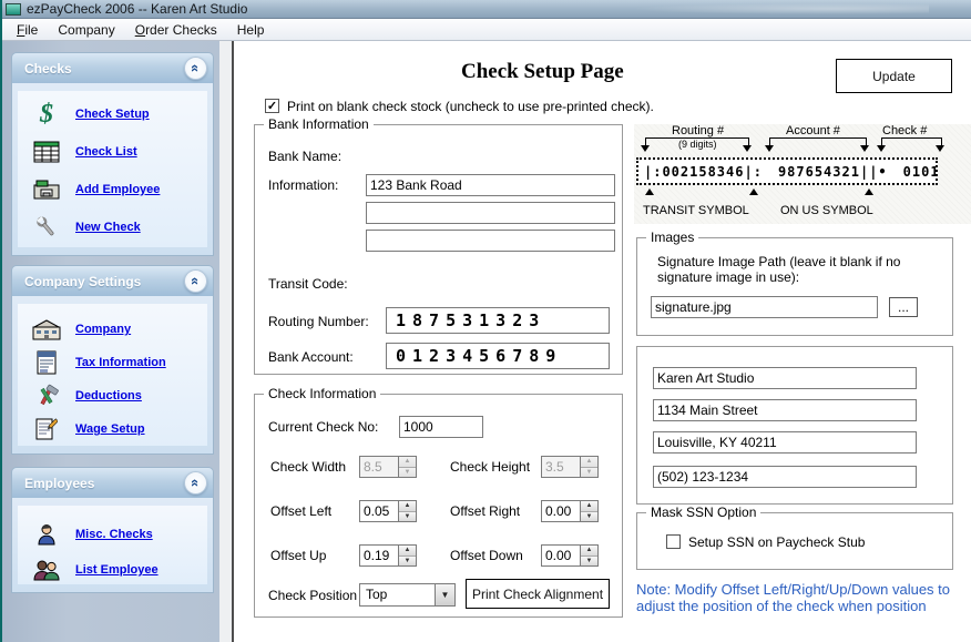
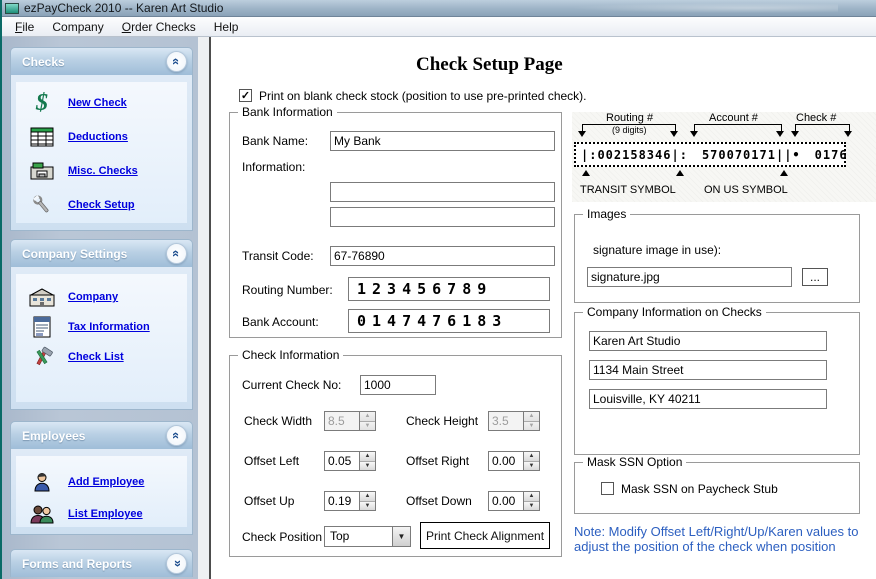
- ezPayCheck 2006 -- Karen Art Studio
+ ezPayCheck 2010 -- Karen Art Studio
  File
  Company
  Order Checks
  Help
  Checks
  $
- Check Setup
+ New Check
- Check List
+ Deductions
- Add Employee
+ Misc. Checks
- New Check
+ Check Setup
  Company Settings
  Company
  Tax Information
- Deductions
+ Check List
- Wage Setup
  Employees
- Misc. Checks
+ Add Employee
  List Employee
+ Forms and Reports
  Check Setup Page
- Update
  ✓
- Print on blank check stock (uncheck to use pre-printed check).
+ Print on blank check stock (position to use pre-printed check).
  Bank Information
  Bank Name:
+ My Bank
  Information:
- 123 Bank Road
  Transit Code:
+ 67-76890
  Routing Number:
- 187531323
+ 123456789
  Bank Account:
- 0123456789
+ 0147476183
  Check Information
  Current Check No:
  1000
  Check Width
  8.5
  Check Height
  3.5
  Offset Left
  0.05
  Offset Right
  0.00
  Offset Up
  0.19
  Offset Down
  0.00
  Check Position
  Top
  ▼
  Print Check Alignment
  Routing #
  (9 digits)
  Account #
  Check #
  |:
  002158346
  |:
- 987654321
+ 570070171
  ||•
- 0101
+ 0176
  TRANSIT SYMBOL
  ON US SYMBOL
  Images
- Signature Image Path (leave it blank if no
  signature image in use):
  signature.jpg
  ...
+ Company Information on Checks
  Karen Art Studio
  1134 Main Street
  Louisville, KY 40211
- (502) 123-1234
  Mask SSN Option
- Setup SSN on Paycheck Stub
+ Mask SSN on Paycheck Stub
- Note: Modify Offset Left/Right/Up/Down values to
+ Note: Modify Offset Left/Right/Up/Karen values to
  adjust the position of the check when position
